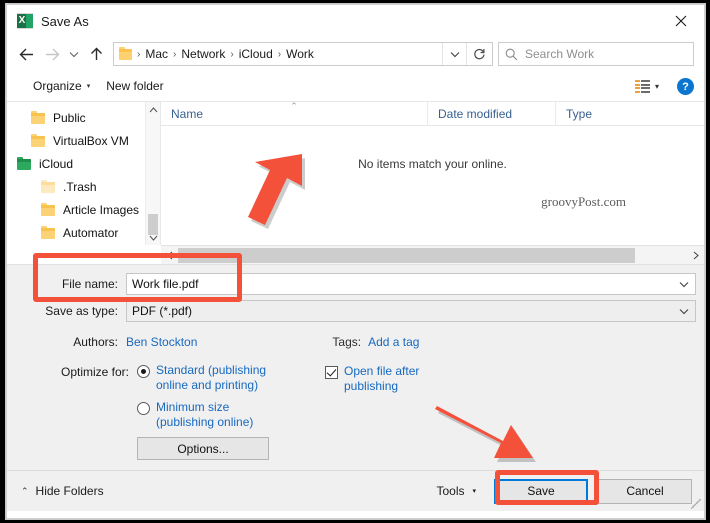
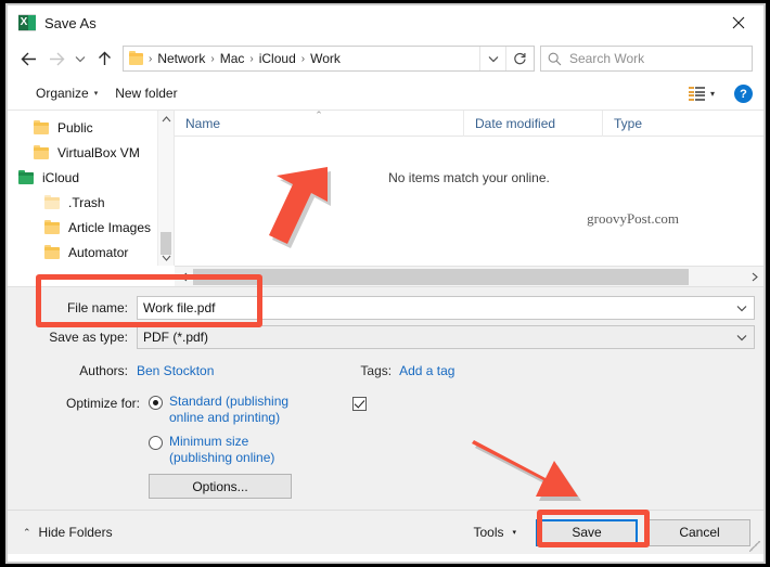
  X
  Save As
  ›
- Mac
+ Network
  ›
- Network
+ Mac
  ›
  iCloud
  ›
  Work
  Search Work
  Organize
  New folder
  ▾
  ?
  Public
  VirtualBox VM
  iCloud
  .Trash
  Article Images
  Automator
  ⌃
  Name
  Date modified
  Type
  No items match your online.
  groovyPost.com
  File name:
  Work file.pdf
  Save as type:
  PDF (*.pdf)
  Authors:
  Ben Stockton
  Tags:
  Add a tag
  Optimize for:
  Standard (publishing online and printing)
  Minimum size (publishing online)
  Options...
- Open file after publishing
  ⌃
  Hide Folders
  Tools
  Save
  Cancel
